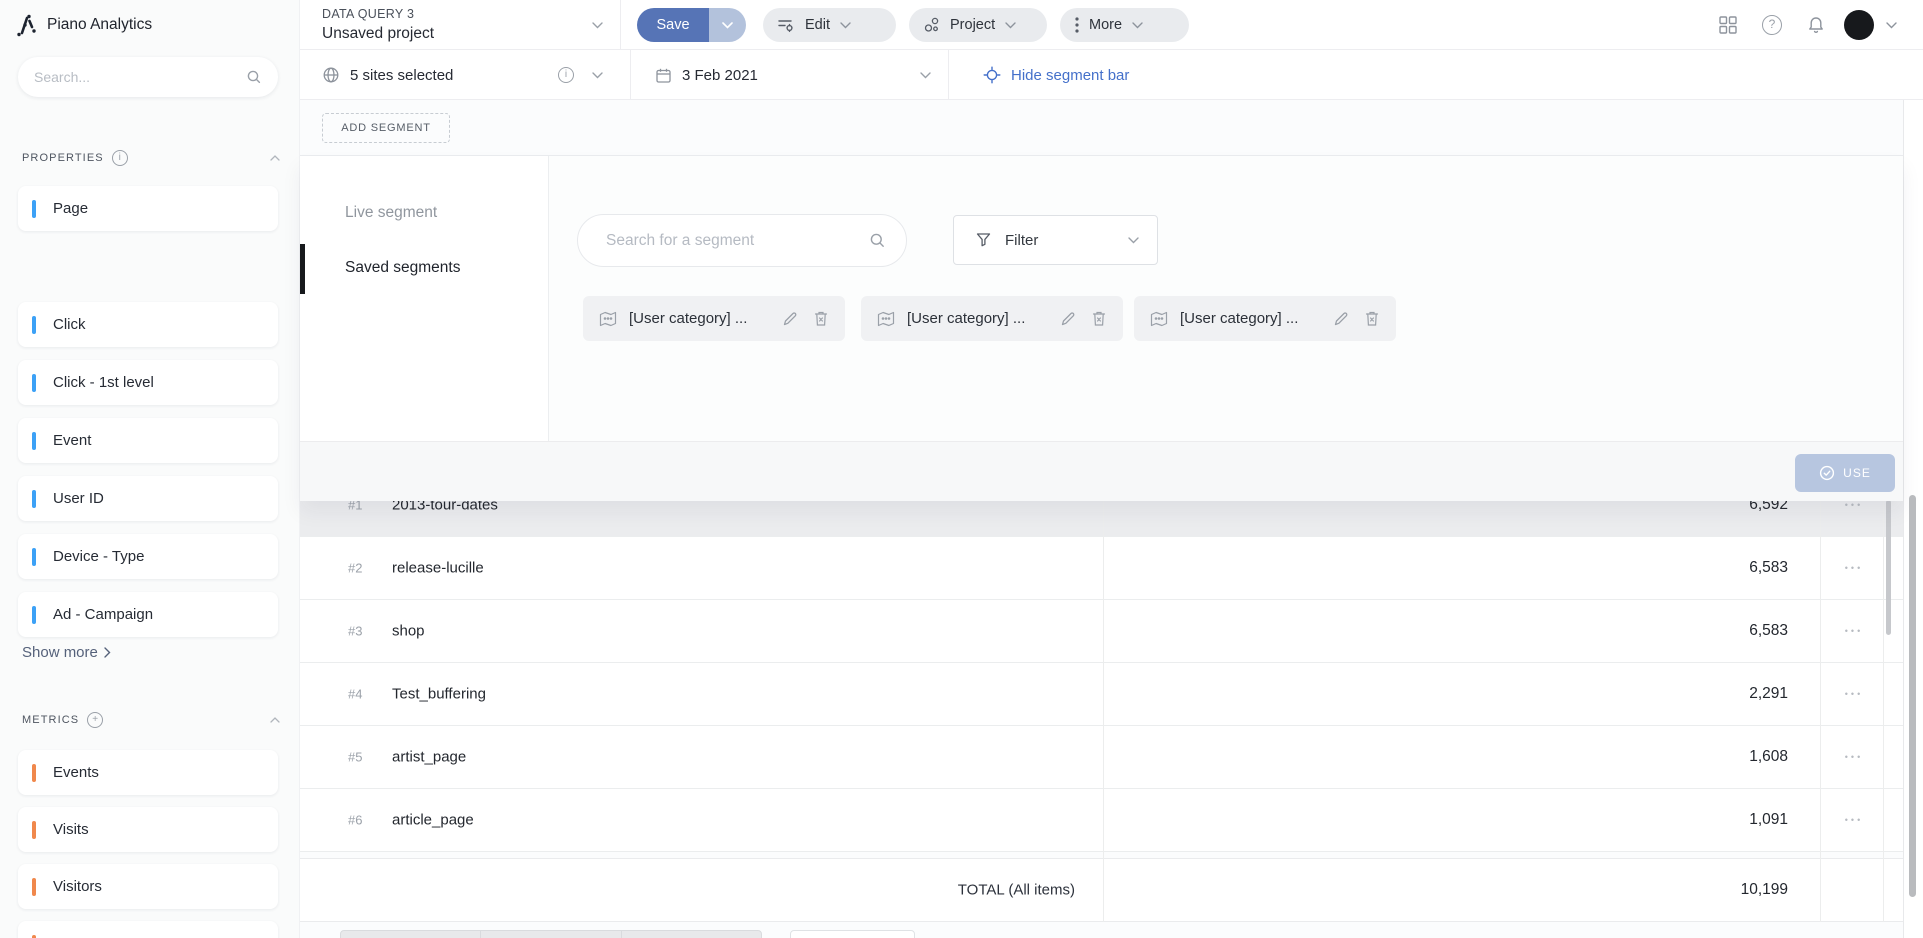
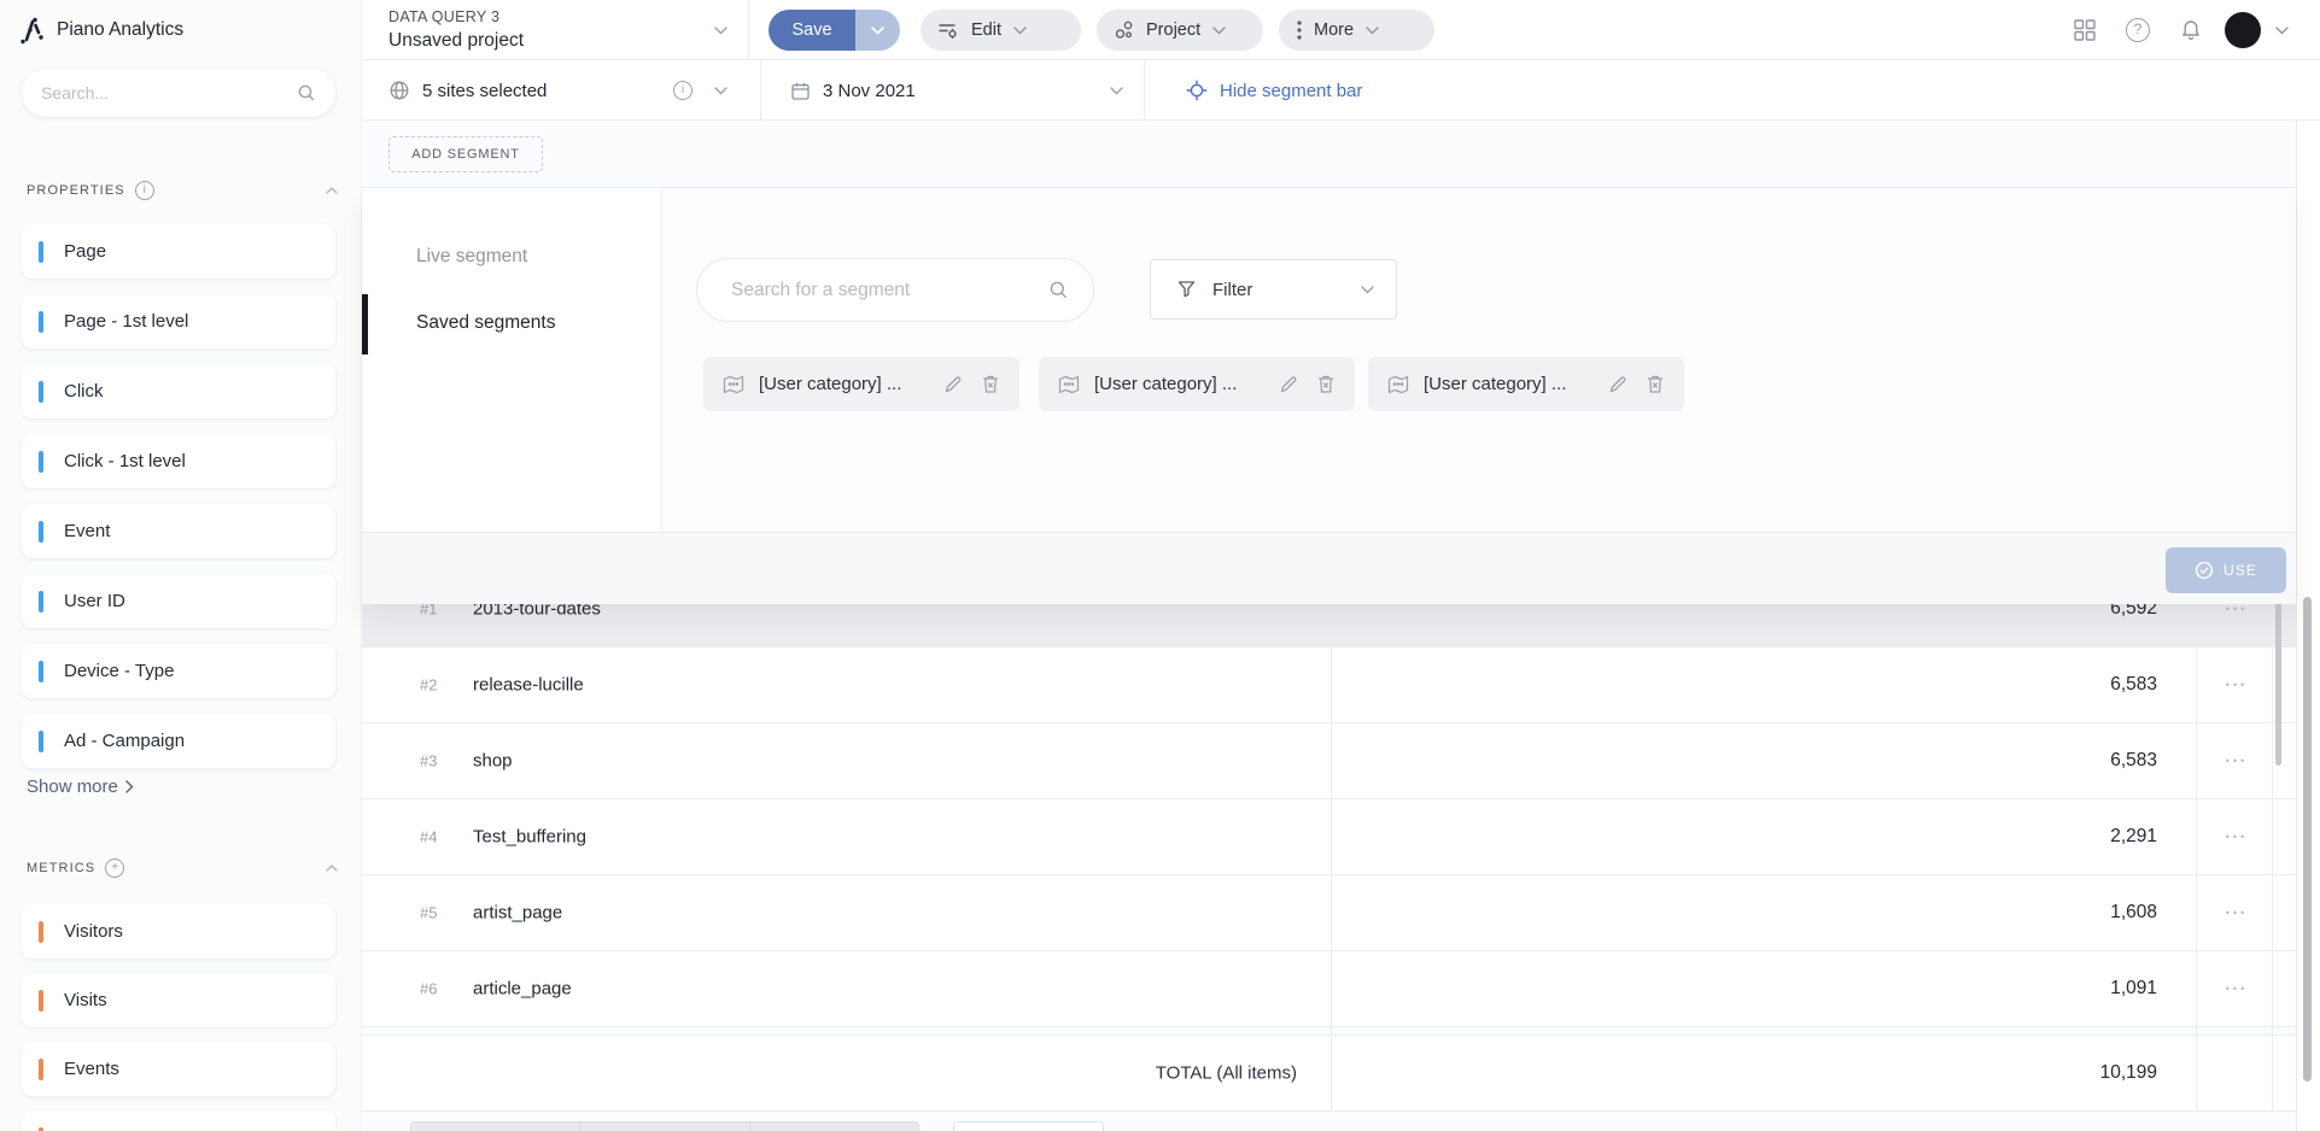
  Piano Analytics
  Search...
  PROPERTIES
  i
  Page
+ Page - 1st level
  Click
  Click - 1st level
  Event
  User ID
  Device - Type
  Ad - Campaign
  Show more
  METRICS
  +
- Events
+ Visitors
  Visits
- Visitors
+ Events
  DATA QUERY 3
  Unsaved project
  Save
  Edit
  Project
  More
  ?
  5 sites selected
  i
- 3 Feb 2021
+ 3 Nov 2021
  Hide segment bar
  ADD SEGMENT
  #1
  2013-tour-dates
  6,592
  •••
  #2
  release-lucille
  6,583
  •••
  #3
  shop
  6,583
  •••
  #4
  Test_buffering
  2,291
  •••
  #5
  artist_page
  1,608
  •••
  #6
  article_page
  1,091
  •••
  TOTAL (All items)
  10,199
  Live segment
  Saved segments
  Search for a segment
  Filter
  [User category] ...
  [User category] ...
  [User category] ...
  USE
